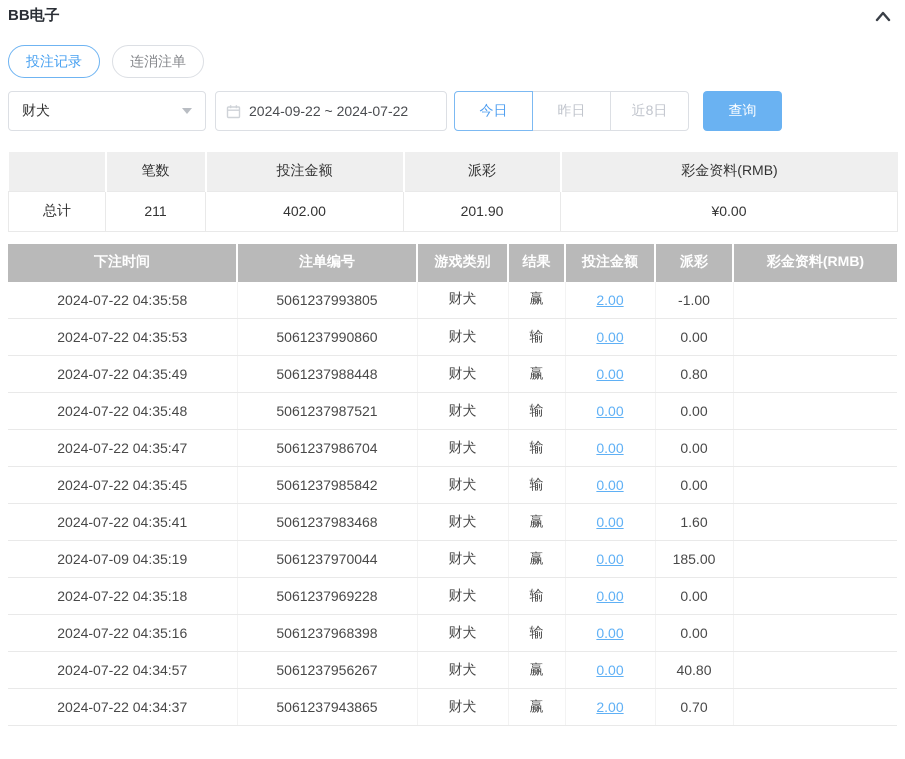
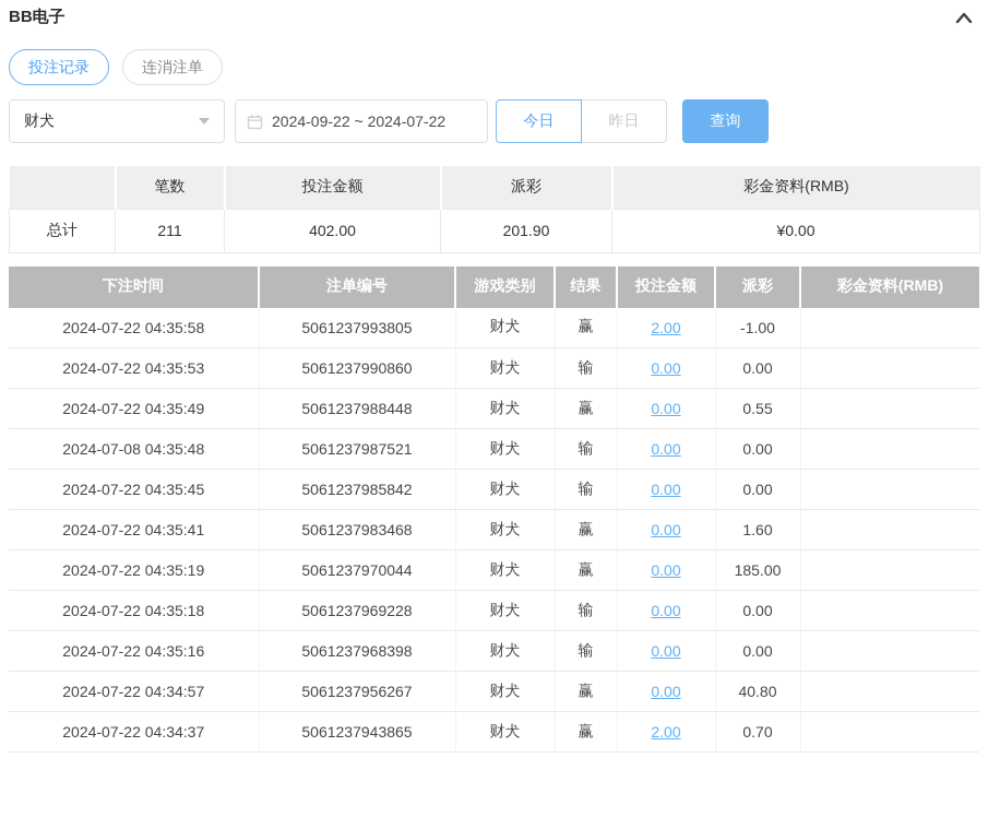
  BB电子
  投注记录
  连消注单
  财犬
  2024-09-22 ~ 2024-07-22
  今日
  昨日
- 近8日
  查询
  	笔数	投注金额	派彩	彩金资料(RMB)
  总计	211	402.00	201.90	¥0.00
  下注时间	注单编号	游戏类别	结果	投注金额	派彩	彩金资料(RMB)
  2024-07-22 04:35:58	5061237993805	财犬	赢	2.00	-1.00
  2024-07-22 04:35:53	5061237990860	财犬	输	0.00	0.00
- 2024-07-22 04:35:49	5061237988448	财犬	赢	0.00	0.80
+ 2024-07-22 04:35:49	5061237988448	财犬	赢	0.00	0.55
- 2024-07-22 04:35:48	5061237987521	财犬	输	0.00	0.00
+ 2024-07-08 04:35:48	5061237987521	财犬	输	0.00	0.00
- 2024-07-22 04:35:47	5061237986704	财犬	输	0.00	0.00
  2024-07-22 04:35:45	5061237985842	财犬	输	0.00	0.00
  2024-07-22 04:35:41	5061237983468	财犬	赢	0.00	1.60
- 2024-07-09 04:35:19	5061237970044	财犬	赢	0.00	185.00
+ 2024-07-22 04:35:19	5061237970044	财犬	赢	0.00	185.00
  2024-07-22 04:35:18	5061237969228	财犬	输	0.00	0.00
  2024-07-22 04:35:16	5061237968398	财犬	输	0.00	0.00
  2024-07-22 04:34:57	5061237956267	财犬	赢	0.00	40.80
  2024-07-22 04:34:37	5061237943865	财犬	赢	2.00	0.70
